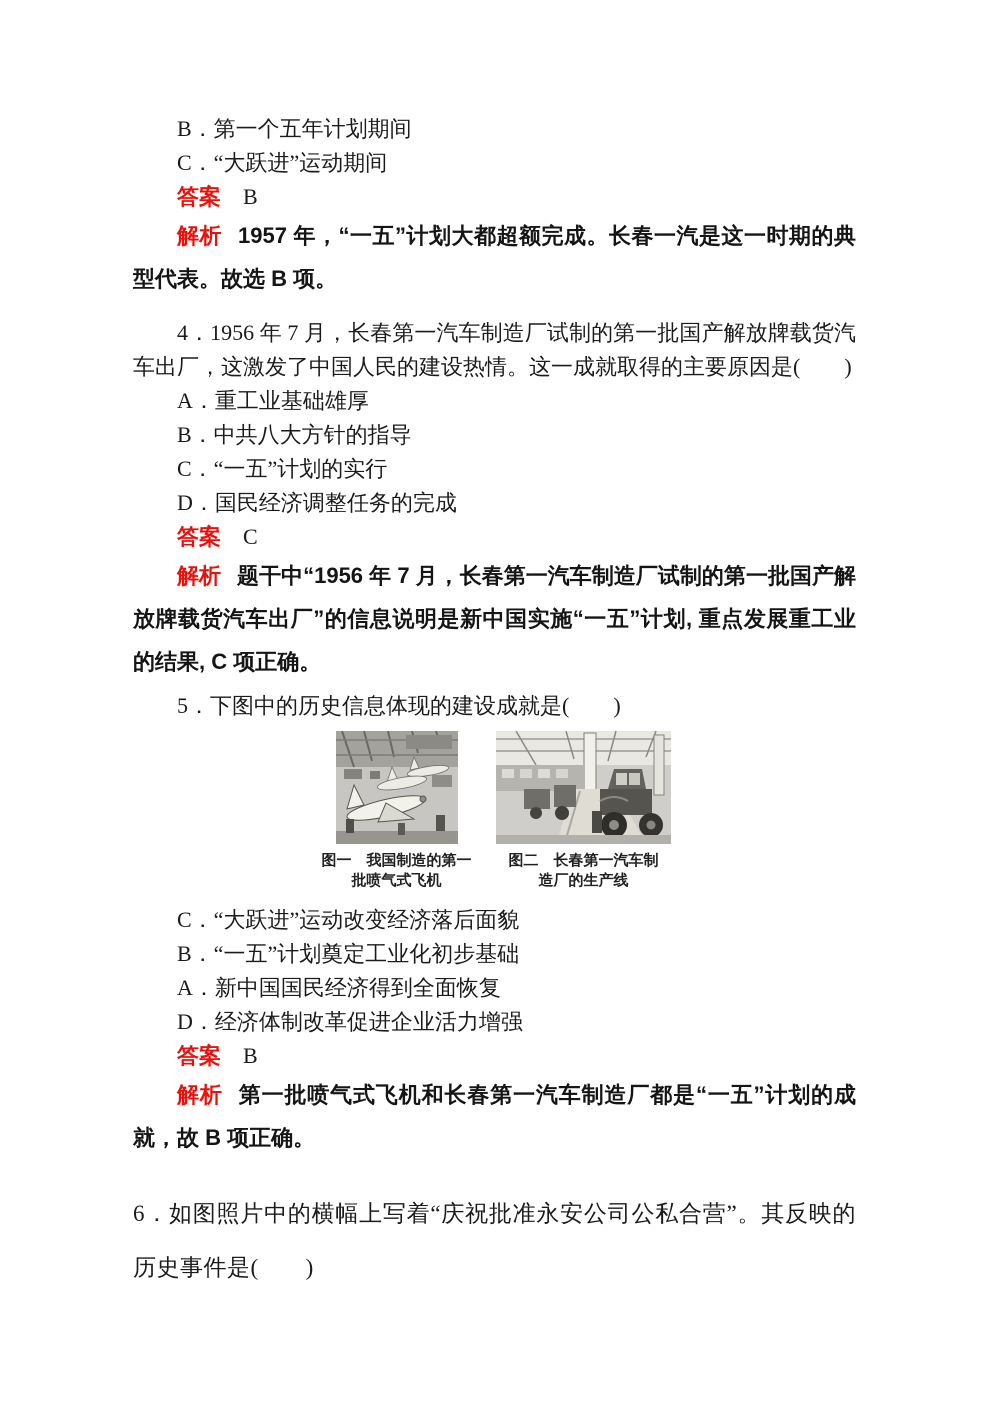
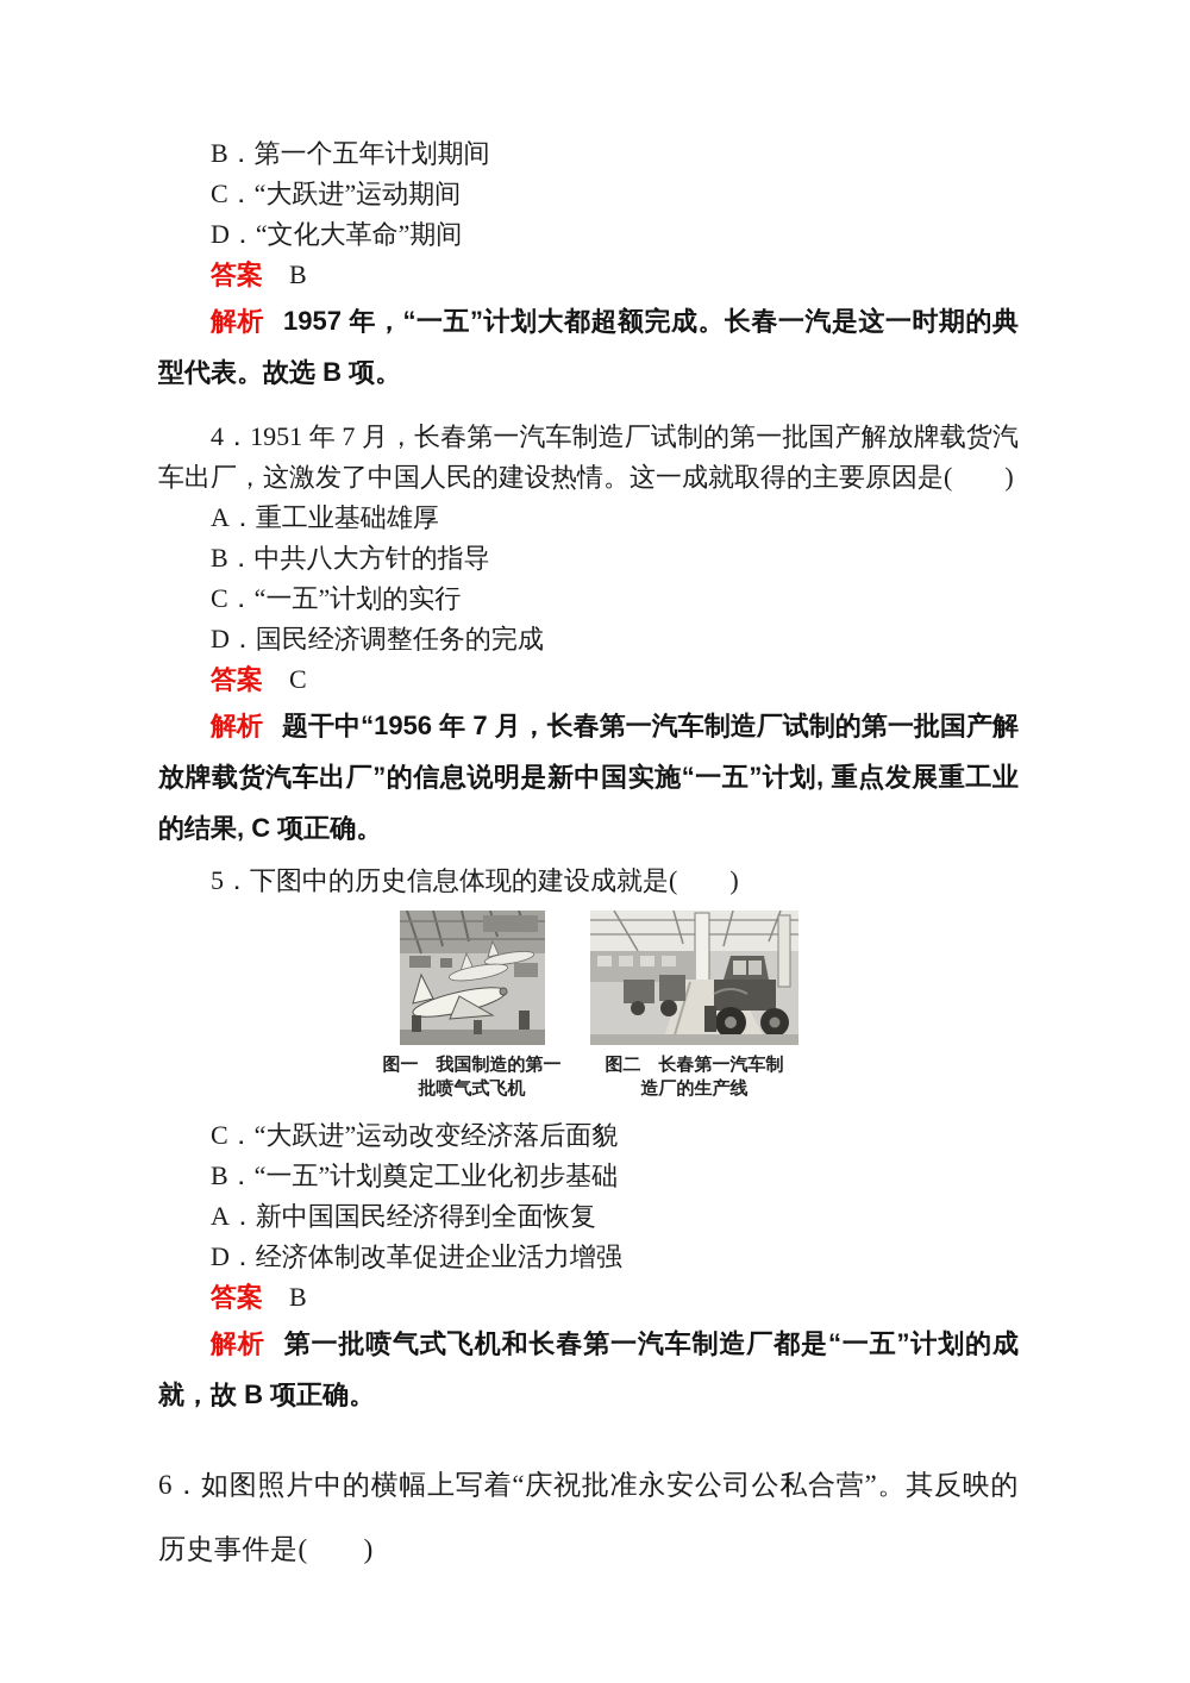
  B．第一个五年计划期间
  C．“大跃进”运动期间
+ D．“文化大革命”期间
  答案 B
  解析 1957 年，“一五”计划大都超额完成。长春一汽是这一时期的典型代表。故选 B 项。
- 4．1956 年 7 月，长春第一汽车制造厂试制的第一批国产解放牌载货汽车出厂，这激发了中国人民的建设热情。这一成就取得的主要原因是( )
+ 4．1951 年 7 月，长春第一汽车制造厂试制的第一批国产解放牌载货汽车出厂，这激发了中国人民的建设热情。这一成就取得的主要原因是( )
  A．重工业基础雄厚
  B．中共八大方针的指导
  C．“一五”计划的实行
  D．国民经济调整任务的完成
  答案 C
  解析 题干中“1956 年 7 月，长春第一汽车制造厂试制的第一批国产解放牌载货汽车出厂”的信息说明是新中国实施“一五”计划, 重点发展重工业的结果, C 项正确。
  5．下图中的历史信息体现的建设成就是( )
  图一 我国制造的第一批喷气式飞机
  图二 长春第一汽车制造厂的生产线
  C．“大跃进”运动改变经济落后面貌
  B．“一五”计划奠定工业化初步基础
  A．新中国国民经济得到全面恢复
  D．经济体制改革促进企业活力增强
  答案 B
  解析 第一批喷气式飞机和长春第一汽车制造厂都是“一五”计划的成就，故 B 项正确。
  6．如图照片中的横幅上写着“庆祝批准永安公司公私合营”。其反映的历史事件是( )
